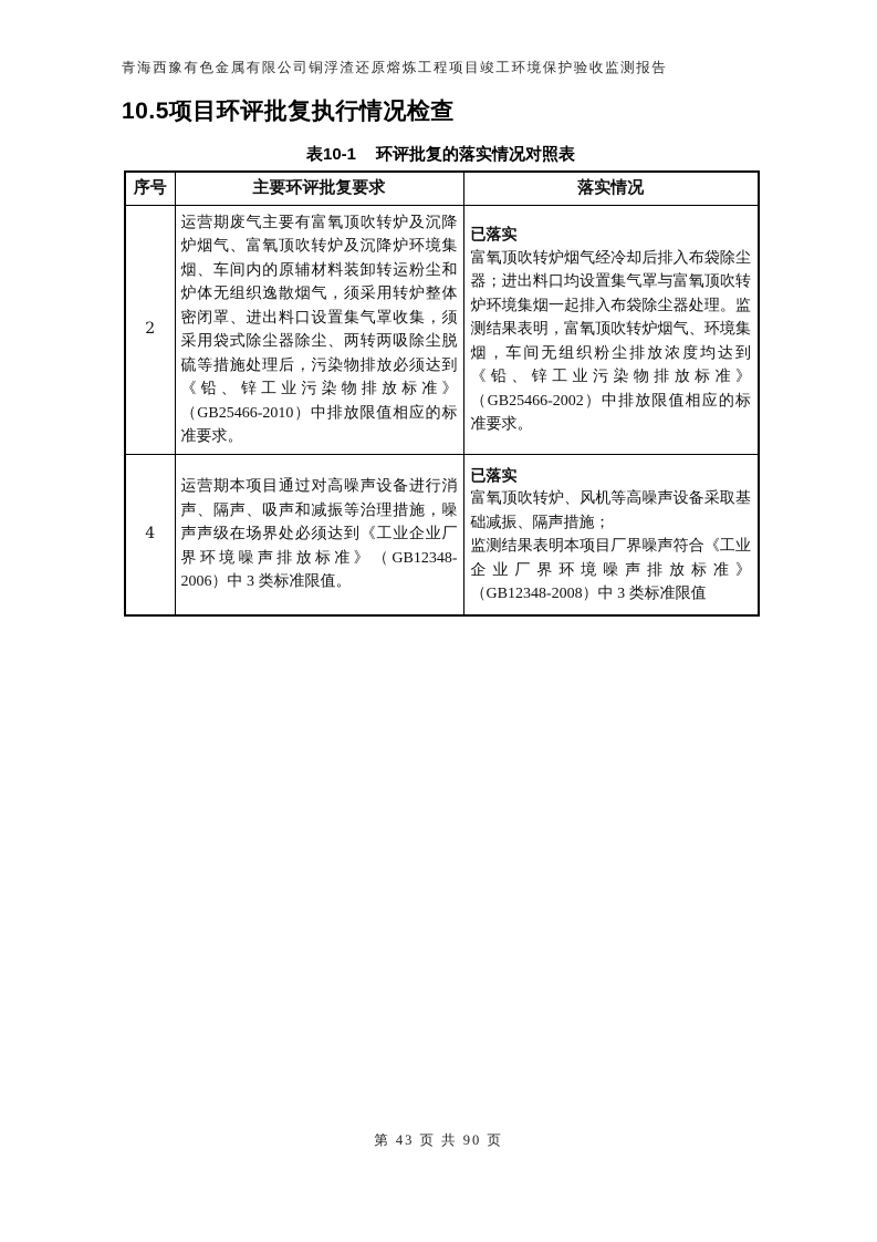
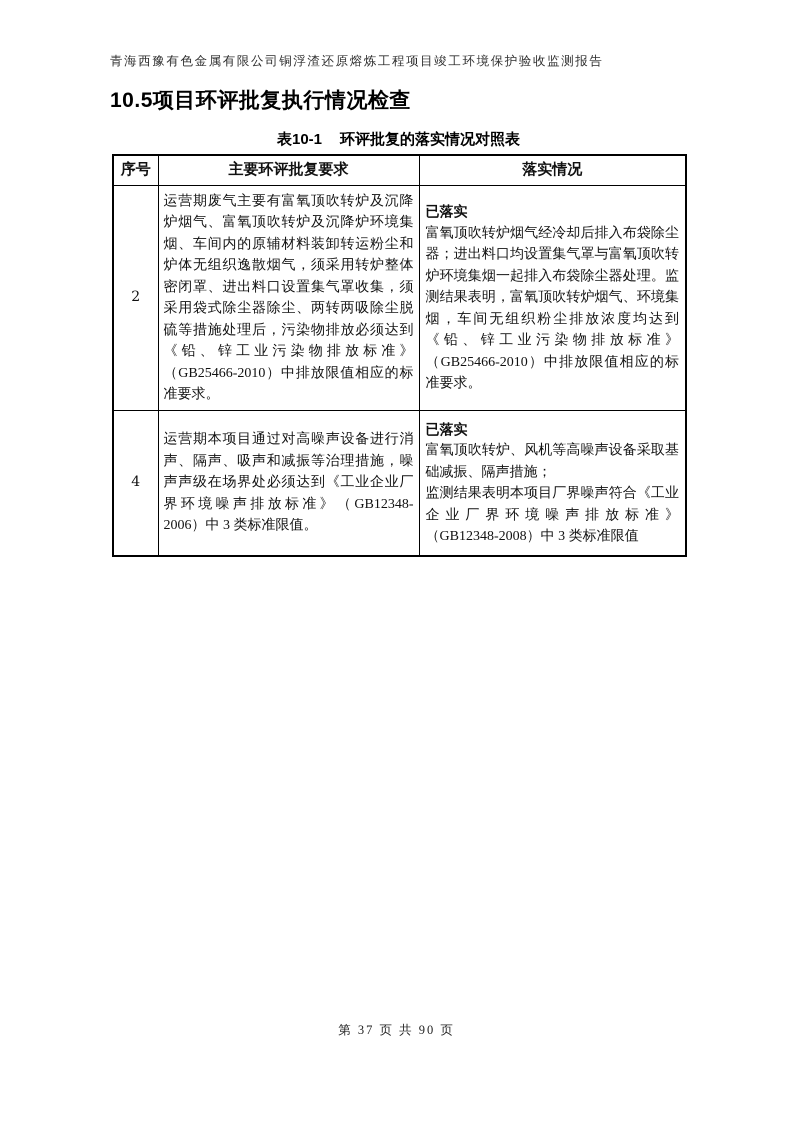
  青海西豫有色金属有限公司铜浮渣还原熔炼工程项目竣工环境保护验收监测报告
  10.5项目环评批复执行情况检查
  表10-1 环评批复的落实情况对照表
  序号	主要环评批复要求	落实情况
- 2	运营期废气主要有富氧顶吹转炉及沉降炉烟气、富氧顶吹转炉及沉降炉环境集烟、车间内的原辅材料装卸转运粉尘和炉体无组织逸散烟气，须采用转炉整体密闭罩、进出料口设置集气罩收集，须采用袋式除尘器除尘、两转两吸除尘脱硫等措施处理后，污染物排放必须达到《铅、锌工业污染物排放标准》（GB25466-2010）中排放限值相应的标准要求。	已落实 富氧顶吹转炉烟气经冷却后排入布袋除尘器；进出料口均设置集气罩与富氧顶吹转炉环境集烟一起排入布袋除尘器处理。监测结果表明，富氧顶吹转炉烟气、环境集烟，车间无组织粉尘排放浓度均达到《铅、锌工业污染物排放标准》（GB25466-2002）中排放限值相应的标准要求。
+ 2	运营期废气主要有富氧顶吹转炉及沉降炉烟气、富氧顶吹转炉及沉降炉环境集烟、车间内的原辅材料装卸转运粉尘和炉体无组织逸散烟气，须采用转炉整体密闭罩、进出料口设置集气罩收集，须采用袋式除尘器除尘、两转两吸除尘脱硫等措施处理后，污染物排放必须达到《铅、锌工业污染物排放标准》（GB25466-2010）中排放限值相应的标准要求。	已落实 富氧顶吹转炉烟气经冷却后排入布袋除尘器；进出料口均设置集气罩与富氧顶吹转炉环境集烟一起排入布袋除尘器处理。监测结果表明，富氧顶吹转炉烟气、环境集烟，车间无组织粉尘排放浓度均达到《铅、锌工业污染物排放标准》（GB25466-2010）中排放限值相应的标准要求。
  4	运营期本项目通过对高噪声设备进行消声、隔声、吸声和减振等治理措施，噪声声级在场界处必须达到《工业企业厂界环境噪声排放标准》（GB12348-2006）中 3 类标准限值。	已落实 富氧顶吹转炉、风机等高噪声设备采取基础减振、隔声措施； 监测结果表明本项目厂界噪声符合《工业企业厂界环境噪声排放标准》（GB12348-2008）中 3 类标准限值
- 第 43 页 共 90 页
+ 第 37 页 共 90 页
